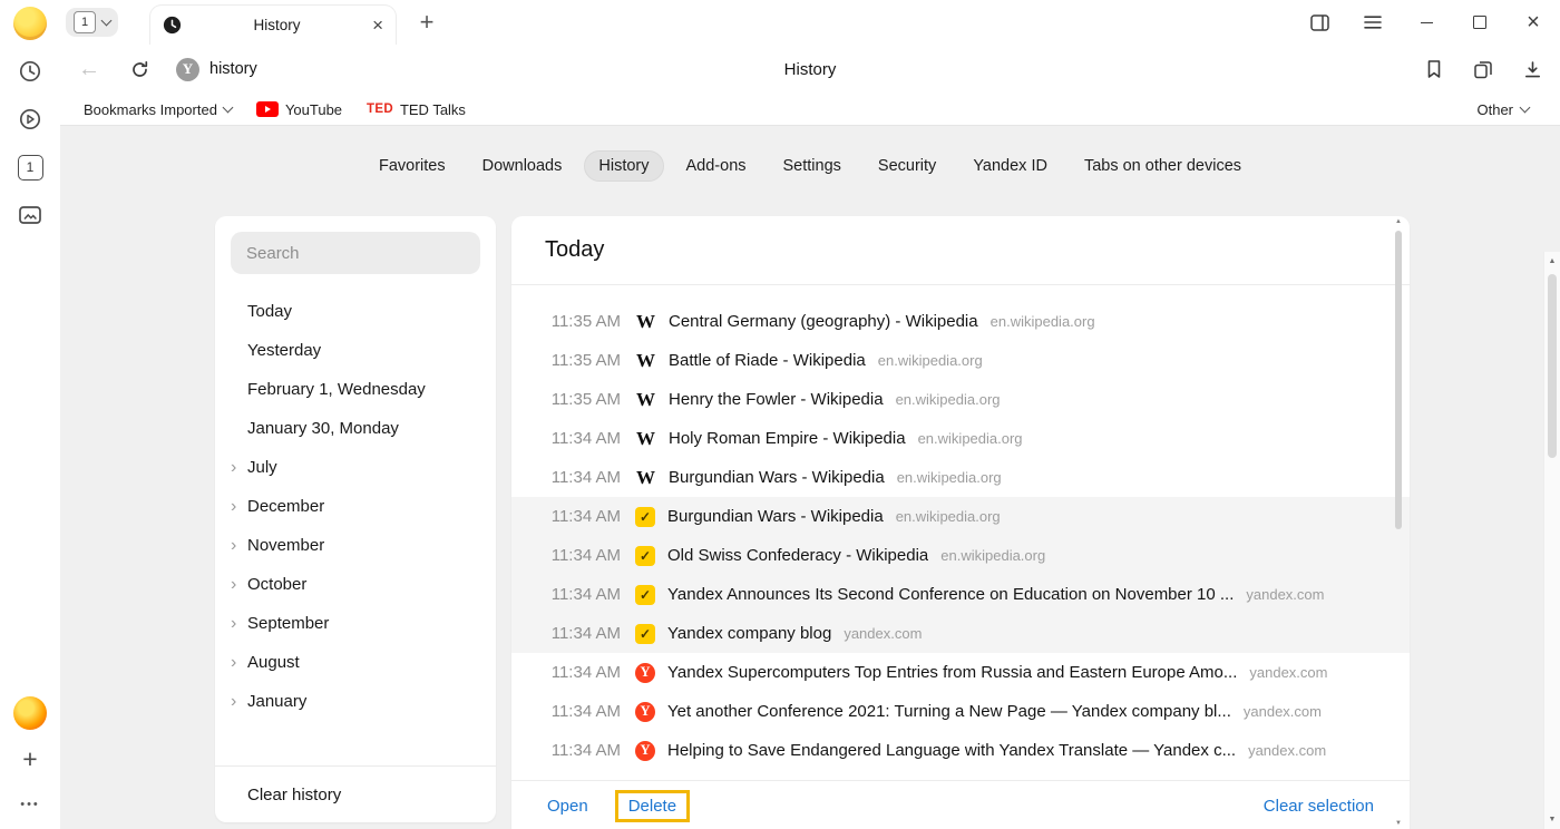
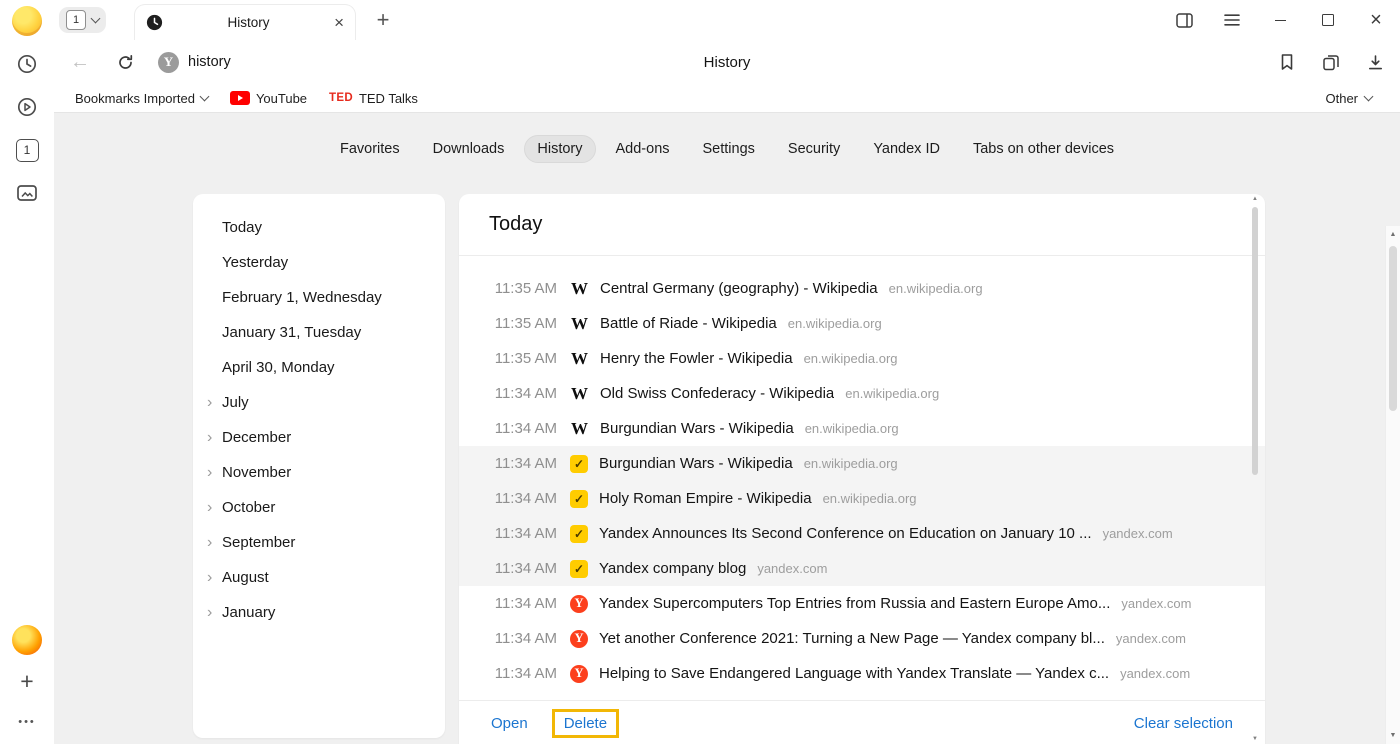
  1
  +
  •••
  1
  History
  ×
  +
  ×
  ←
  Y
  history
  History
  Bookmarks Imported
  YouTube
  TED
  TED Talks
  Other
  Favorites
  Downloads
  History
  Add-ons
  Settings
  Security
  Yandex ID
  Tabs on other devices
- Search
  Today
  Yesterday
  February 1, Wednesday
+ January 31, Tuesday
- January 30, Monday
+ April 30, Monday
  ›
  July
  ›
  December
  ›
  November
  ›
  October
  ›
  September
  ›
  August
  ›
  January
- Clear history
  Today
  11:35 AM
  W
  Central Germany (geography) - Wikipedia
  en.wikipedia.org
  11:35 AM
  W
  Battle of Riade - Wikipedia
  en.wikipedia.org
  11:35 AM
  W
  Henry the Fowler - Wikipedia
  en.wikipedia.org
  11:34 AM
  W
- Holy Roman Empire - Wikipedia
+ Old Swiss Confederacy - Wikipedia
  en.wikipedia.org
  11:34 AM
  W
  Burgundian Wars - Wikipedia
  en.wikipedia.org
  11:34 AM
  ✓
  Burgundian Wars - Wikipedia
  en.wikipedia.org
  11:34 AM
  ✓
- Old Swiss Confederacy - Wikipedia
+ Holy Roman Empire - Wikipedia
  en.wikipedia.org
  11:34 AM
  ✓
- Yandex Announces Its Second Conference on Education on November 10 ...
+ Yandex Announces Its Second Conference on Education on January 10 ...
  yandex.com
  11:34 AM
  ✓
  Yandex company blog
  yandex.com
  11:34 AM
  Y
  Yandex Supercomputers Top Entries from Russia and Eastern Europe Amo...
  yandex.com
  11:34 AM
  Y
  Yet another Conference 2021: Turning a New Page — Yandex company bl...
  yandex.com
  11:34 AM
  Y
  Helping to Save Endangered Language with Yandex Translate — Yandex c...
  yandex.com
  Open
  Delete
  Clear selection
